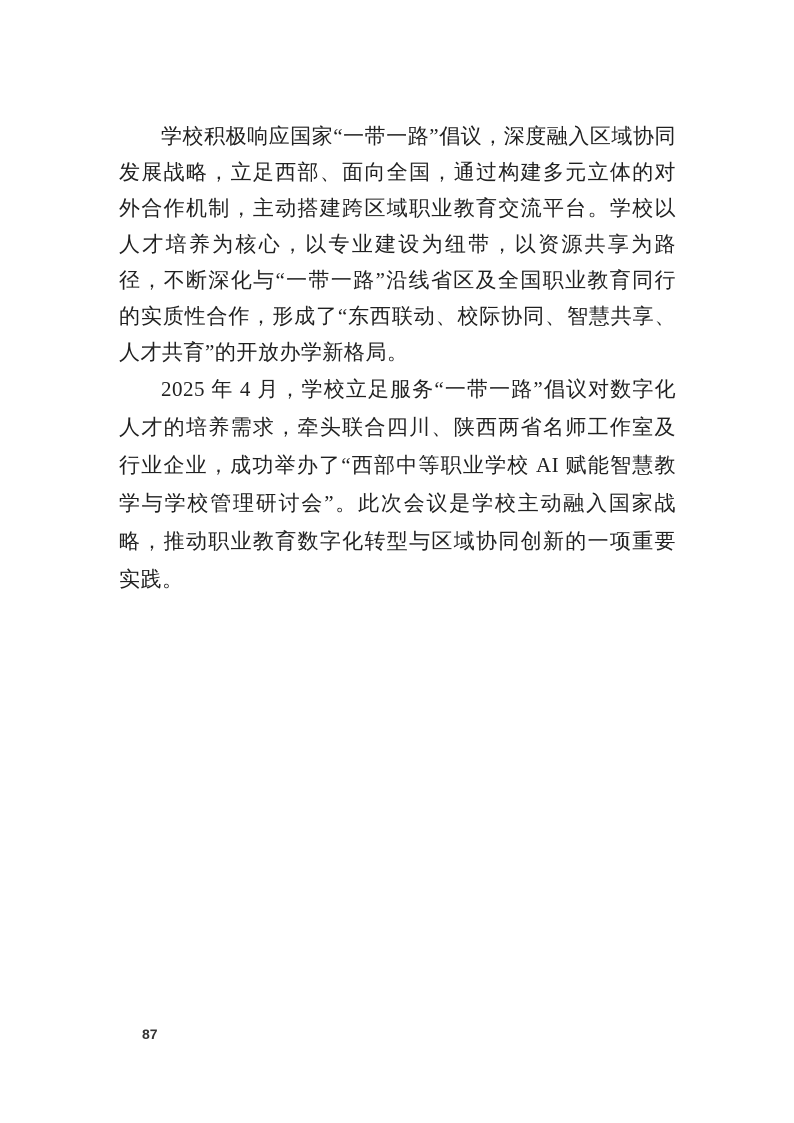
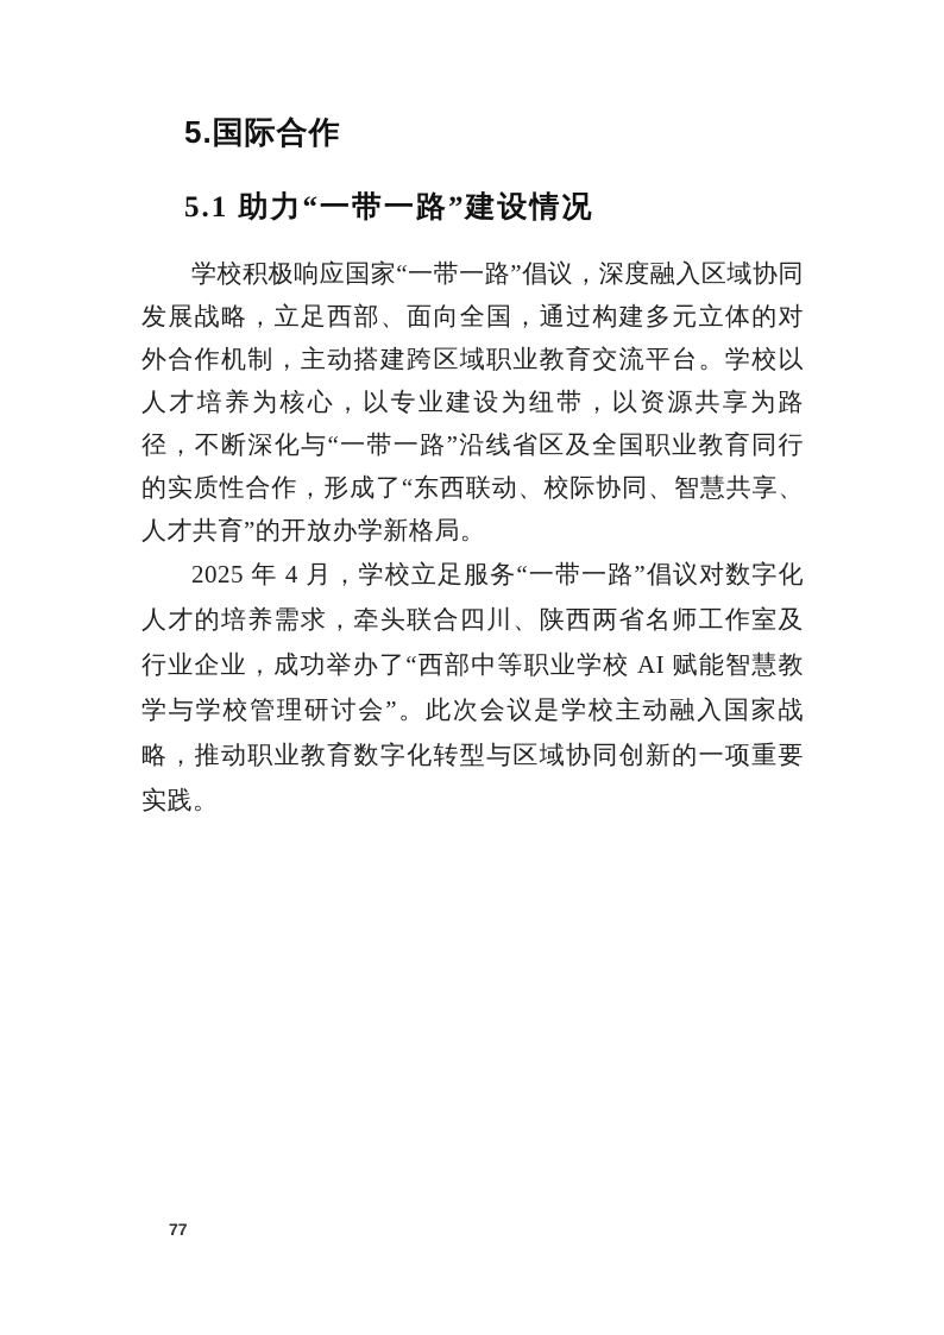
+ 5.国际合作
+ 5.1 助力“一带一路”建设情况
  学校积极响应国家“一带一路”倡议，深度融入区域协同发展战略，立足西部、面向全国，通过构建多元立体的对外合作机制，主动搭建跨区域职业教育交流平台。学校以人才培养为核心，以专业建设为纽带，以资源共享为路径，不断深化与“一带一路”沿线省区及全国职业教育同行的实质性合作，形成了“东西联动、校际协同、智慧共享、人才共育”的开放办学新格局。
  2025 年 4 月，学校立足服务“一带一路”倡议对数字化人才的培养需求，牵头联合四川、陕西两省名师工作室及行业企业，成功举办了“西部中等职业学校 AI 赋能智慧教学与学校管理研讨会”。此次会议是学校主动融入国家战略，推动职业教育数字化转型与区域协同创新的一项重要实践。
- 87
+ 77
